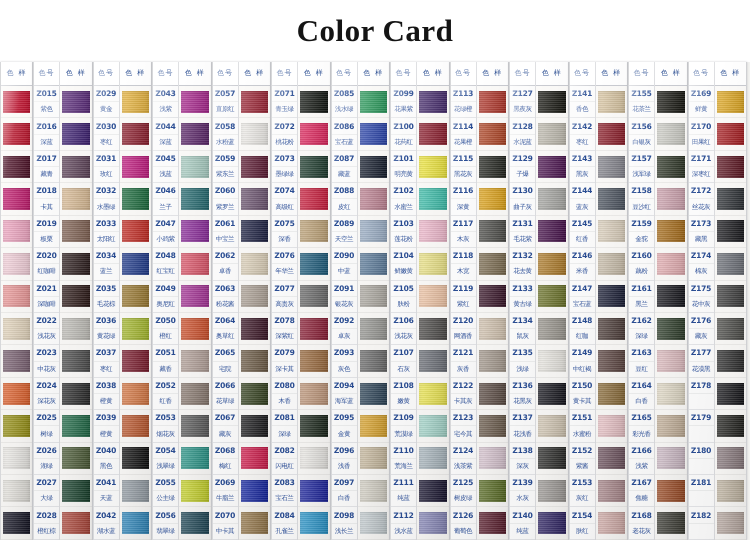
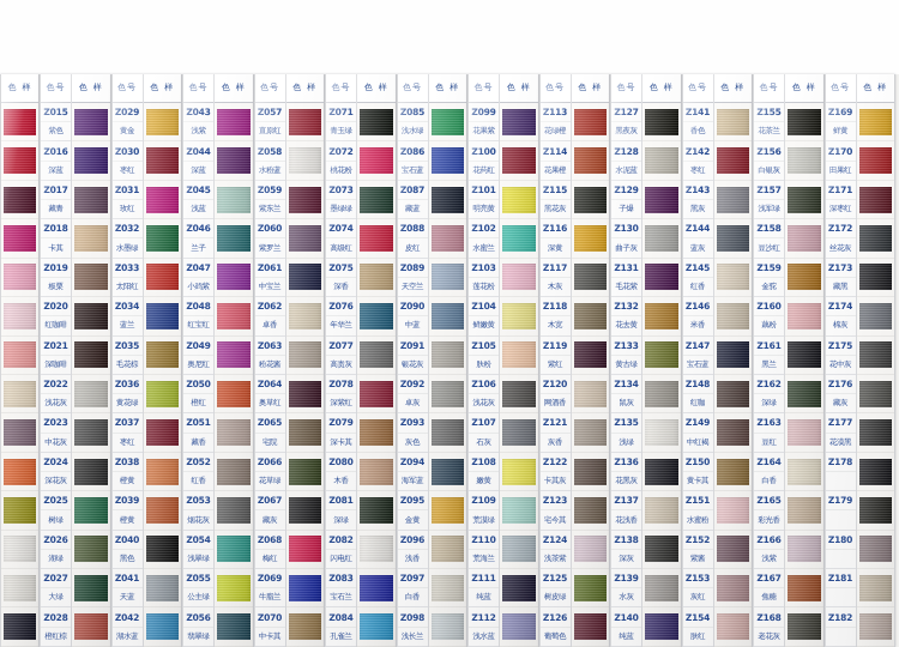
- Color Card
